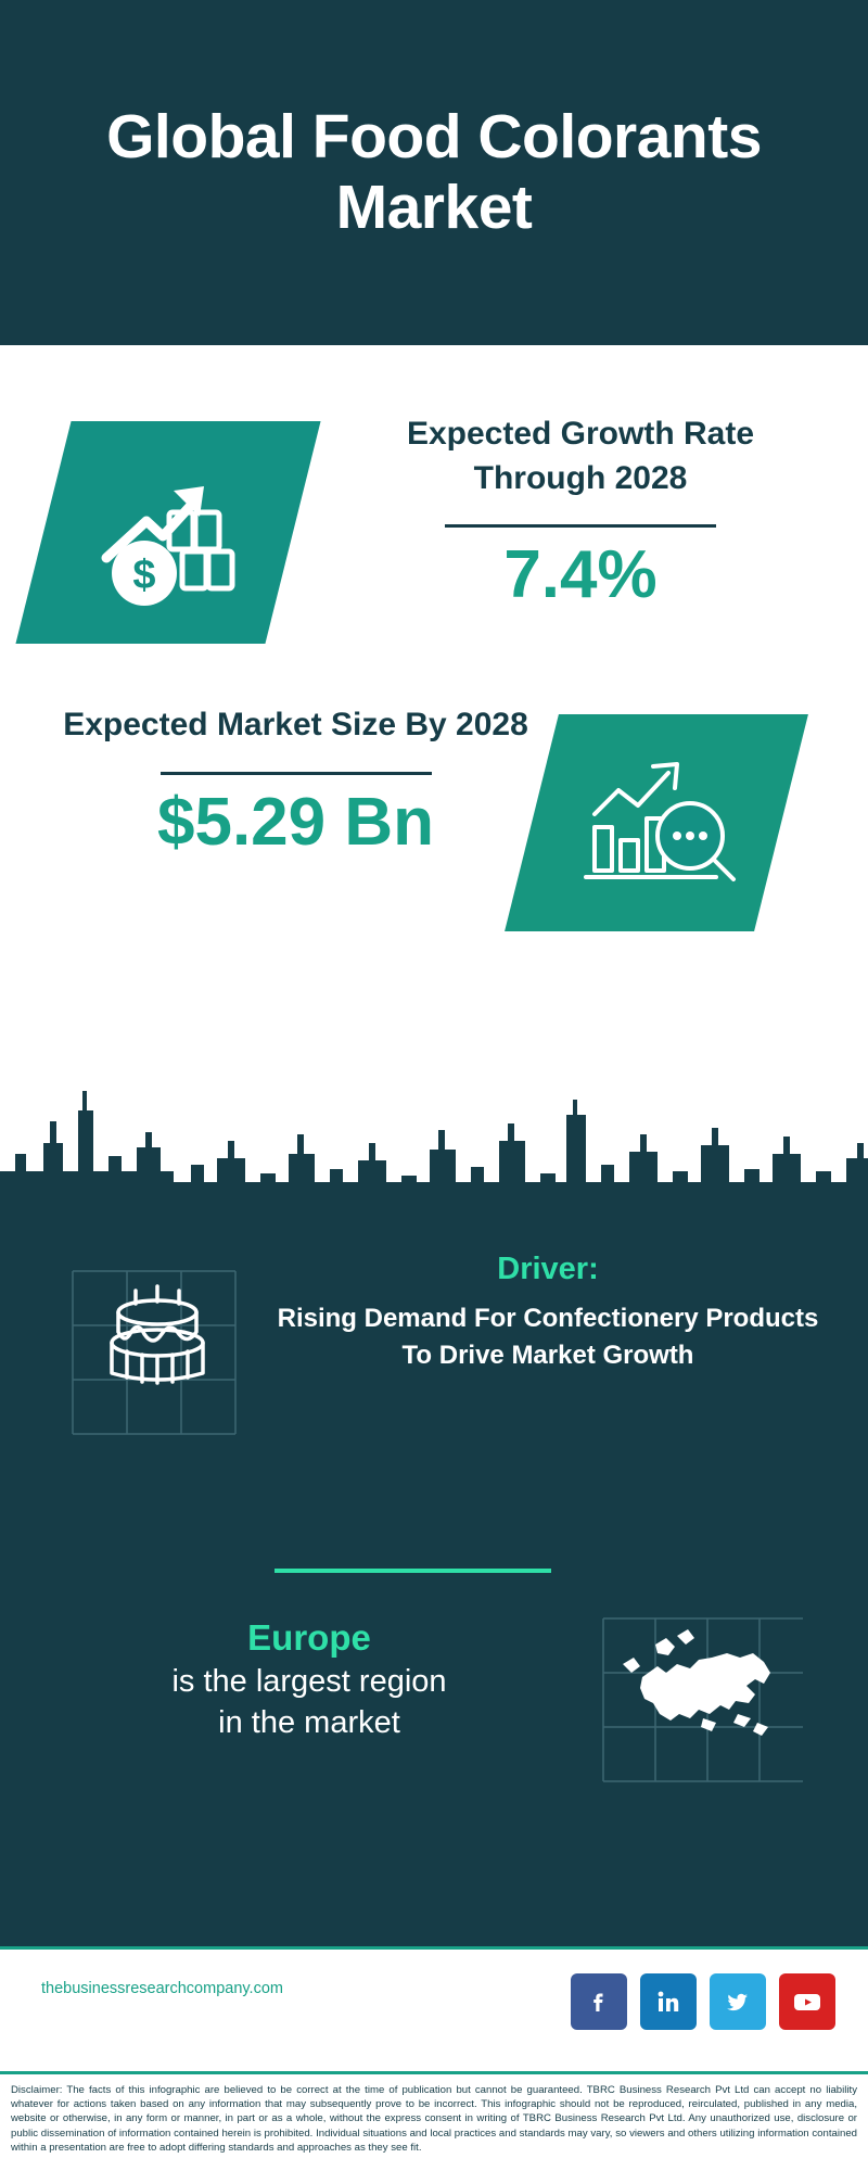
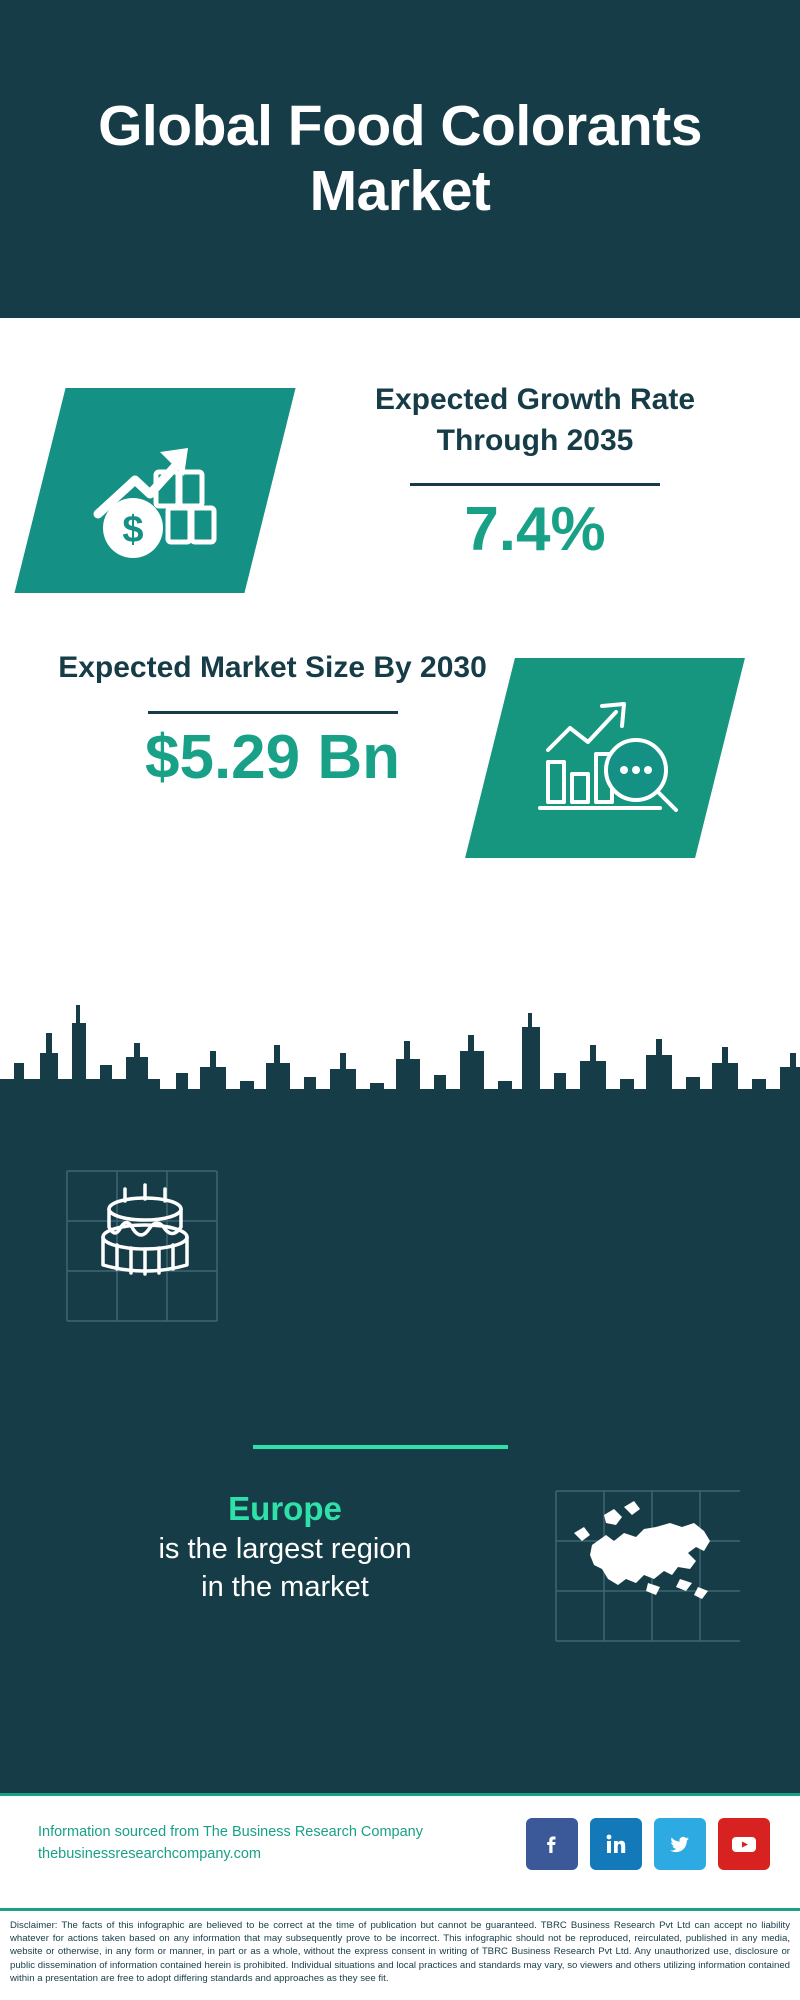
  Global Food Colorants Market
  $
- Expected Growth Rate Through 2028
+ Expected Growth Rate Through 2035
  7.4%
- Expected Market Size By 2028
+ Expected Market Size By 2030
  $5.29 Bn
- Driver:
- Rising Demand For Confectionery Products To Drive Market Growth
  Europe
  is the largest region
  in the market
+ Information sourced from The Business Research Company
  thebusinessresearchcompany.com
  Disclaimer: The facts of this infographic are believed to be correct at the time of publication but cannot be guaranteed. TBRC Business Research Pvt Ltd can accept no liability whatever for actions taken based on any information that may subsequently prove to be incorrect. This infographic should not be reproduced, reirculated, published in any media, website or otherwise, in any form or manner, in part or as a whole, without the express consent in writing of TBRC Business Research Pvt Ltd. Any unauthorized use, disclosure or public dissemination of information contained herein is prohibited. Individual situations and local practices and standards may vary, so viewers and others utilizing information contained within a presentation are free to adopt differing standards and approaches as they see fit.
